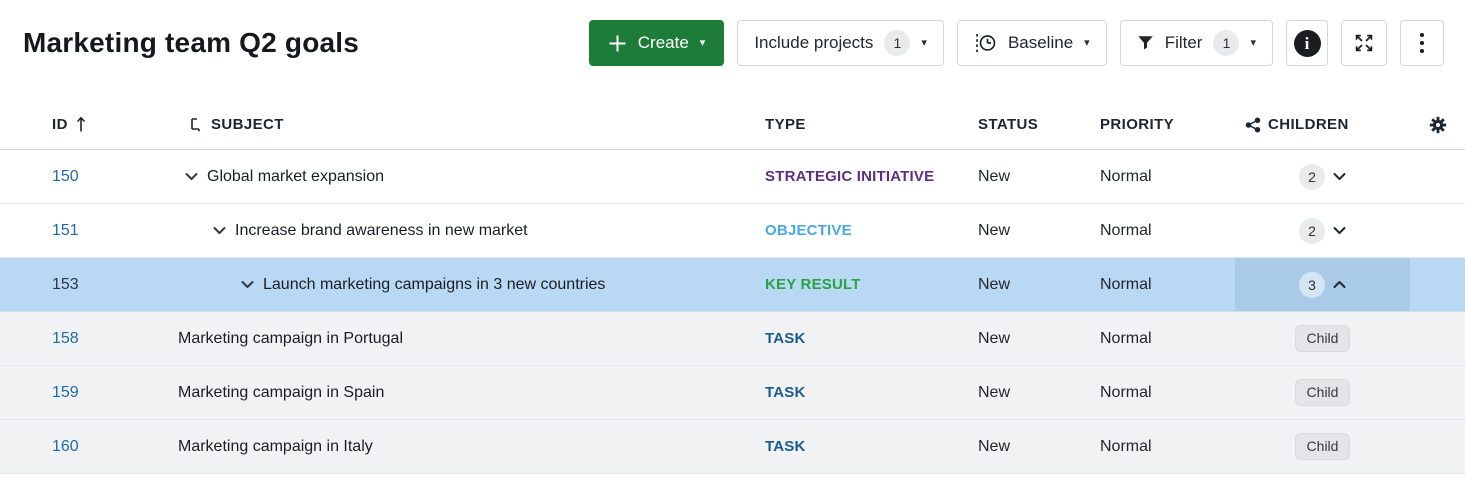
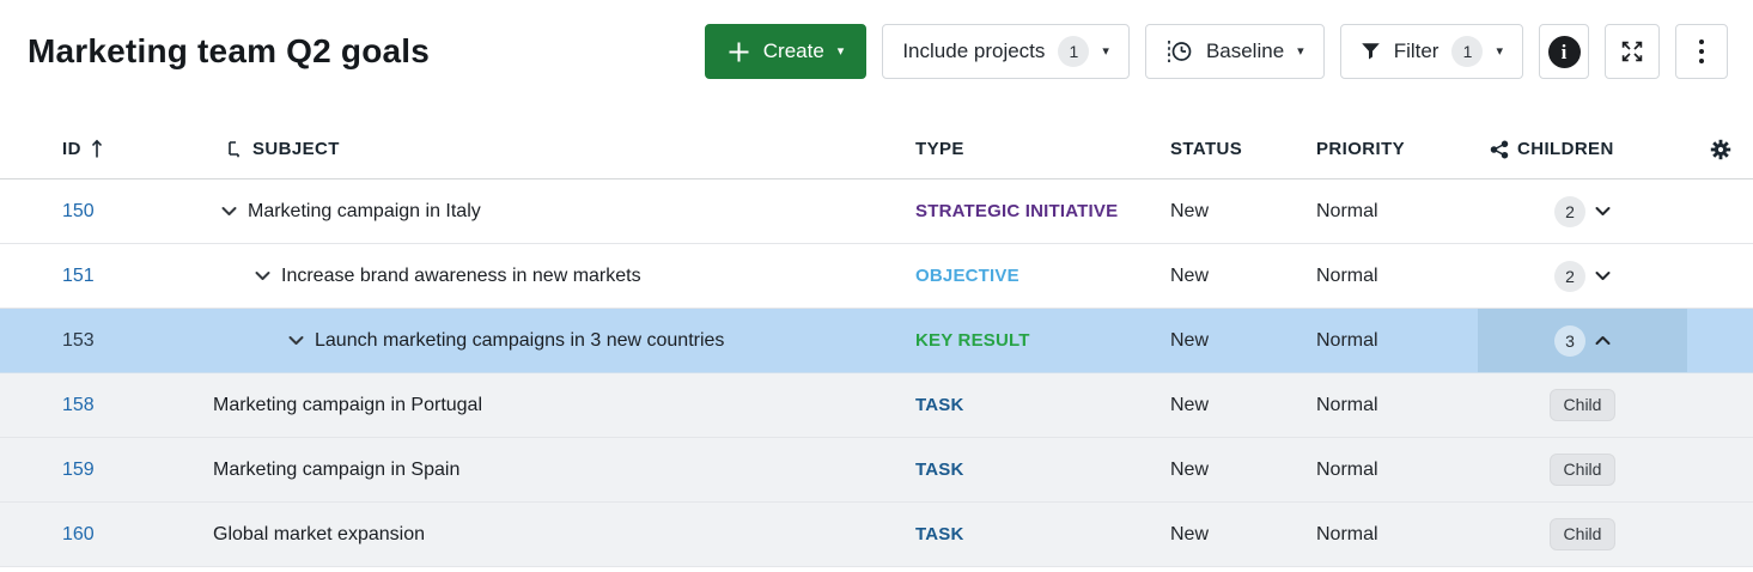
  Marketing team Q2 goals
  Create
  ▾
  Include projects
  1
  ▾
  Baseline
  ▾
  Filter
  1
  ▾
  i
  ID
  SUBJECT
  TYPE
  STATUS
  PRIORITY
  CHILDREN
  150
- Global market expansion
+ Marketing campaign in Italy
  STRATEGIC INITIATIVE
  New
  Normal
  2
  151
- Increase brand awareness in new market
+ Increase brand awareness in new markets
  OBJECTIVE
  New
  Normal
  2
  153
  Launch marketing campaigns in 3 new countries
  KEY RESULT
  New
  Normal
  3
  158
  Marketing campaign in Portugal
  TASK
  New
  Normal
  Child
  159
  Marketing campaign in Spain
  TASK
  New
  Normal
  Child
  160
- Marketing campaign in Italy
+ Global market expansion
  TASK
  New
  Normal
  Child
